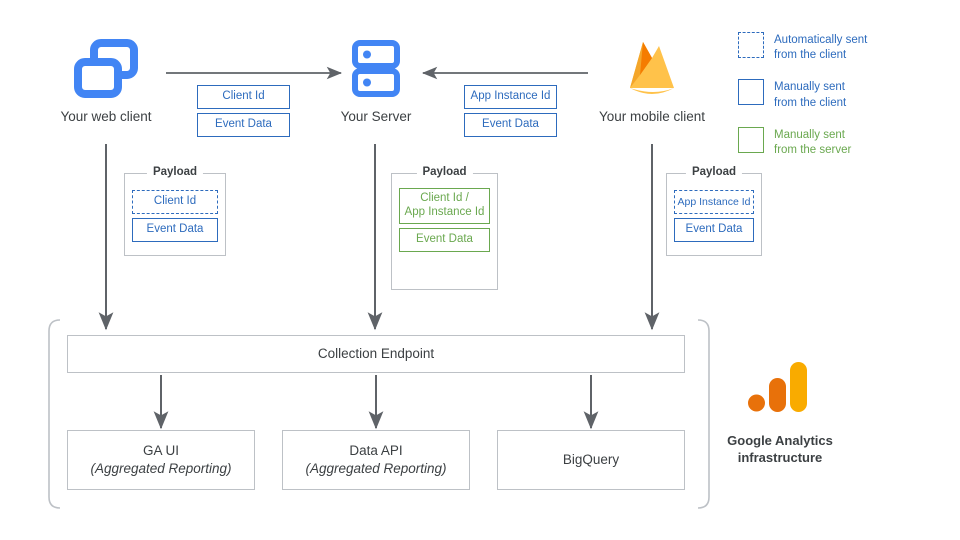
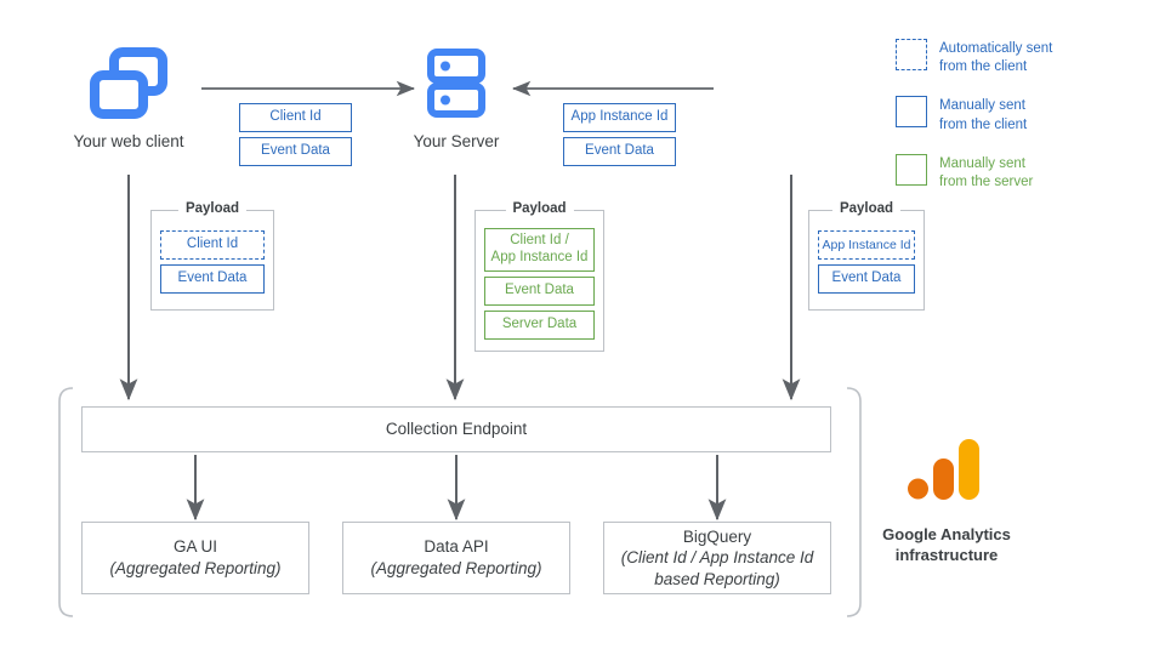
  Your web client
  Your Server
- Your mobile client
  Client Id
  Event Data
  App Instance Id
  Event Data
  Payload
  Client Id
  Event Data
  Payload
  Client Id /
  App Instance Id
  Event Data
+ Server Data
  Payload
  App Instance Id
  Event Data
  Collection Endpoint
  GA UI
  (Aggregated Reporting)
  Data API
  (Aggregated Reporting)
  BigQuery
+ (Client Id / App Instance Id
+ based Reporting)
  Google Analytics
  infrastructure
  Automatically sent
  from the client
  Manually sent
  from the client
  Manually sent
  from the server
